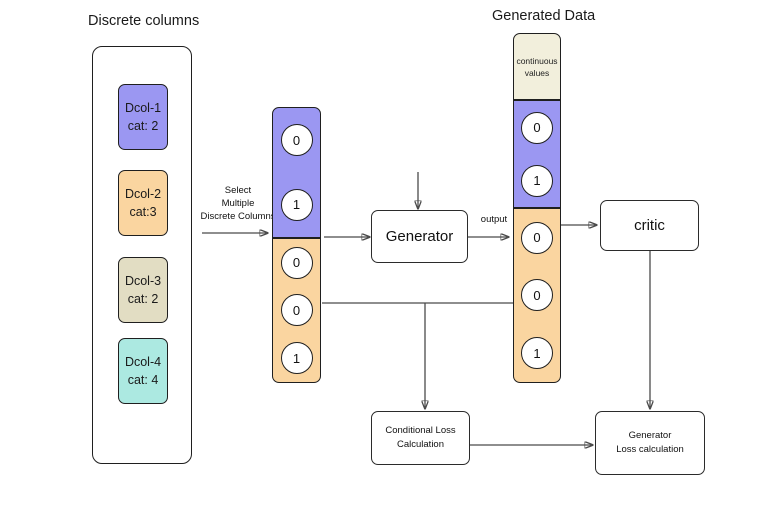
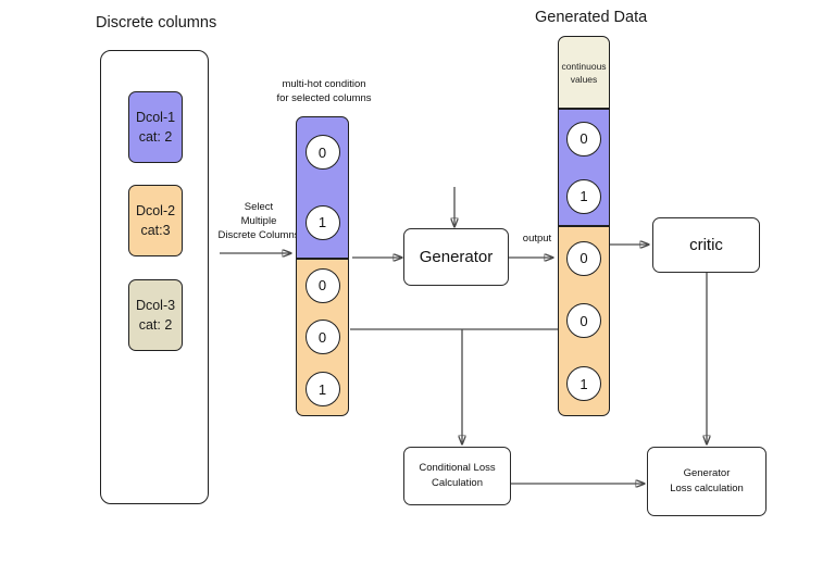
  Discrete columns
  Dcol-1
  cat: 2
  Dcol-2
  cat:3
  Dcol-3
  cat: 2
- Dcol-4
- cat: 4
  Select
  Multiple
  Discrete Column
+ multi-hot condition
+ for selected columns
  0
  1
  0
  0
  1
  Generator
  output
  Generated Data
  continuous
  values
  0
  1
  0
  0
  1
  critic
  Conditional Loss
  Calculation
  Generator
  Loss calculation
